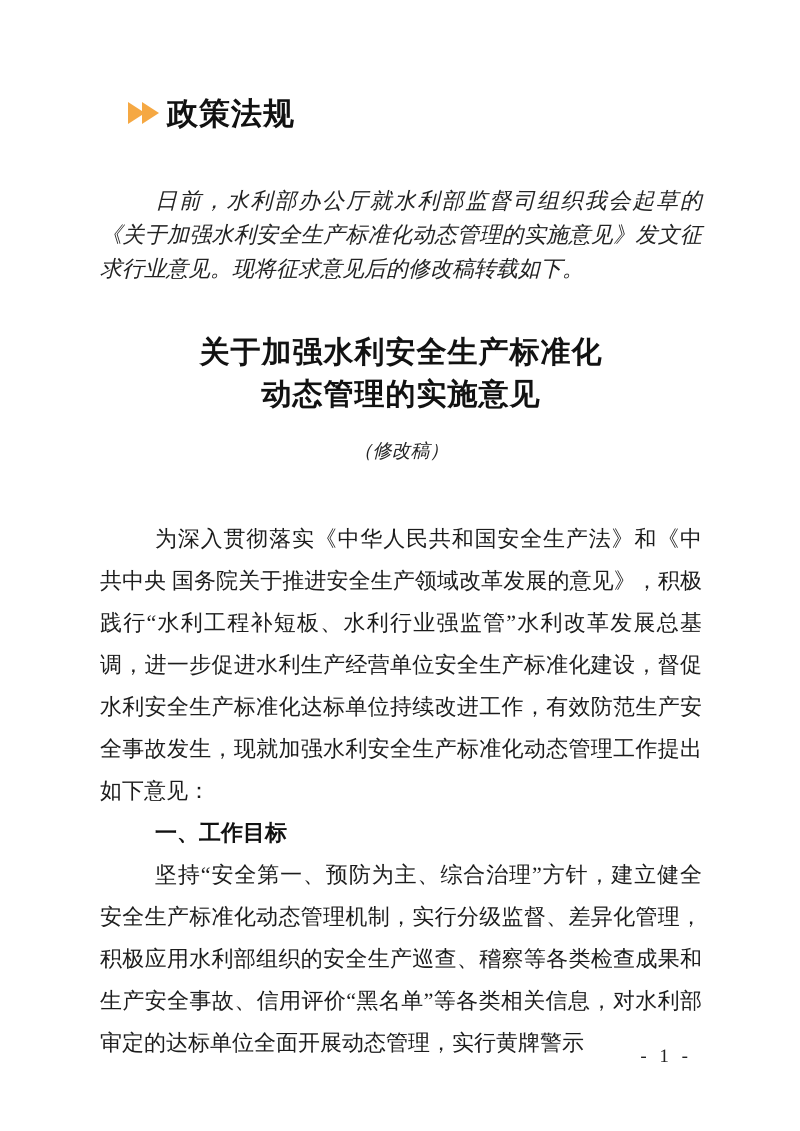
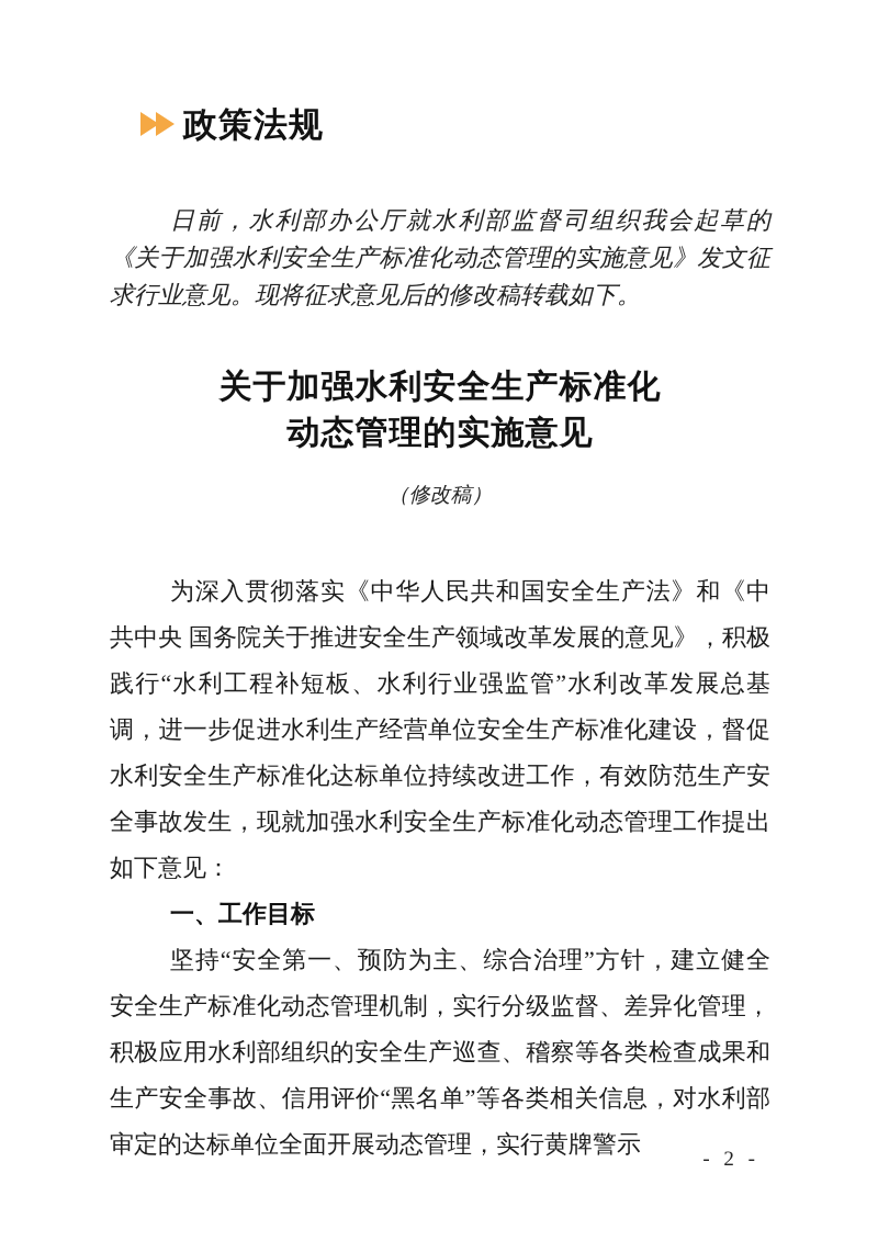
  政策法规
  日前，水利部办公厅就水利部监督司组织我会起草的《关于加强水利安全生产标准化动态管理的实施意见》发文征求行业意见。现将征求意见后的修改稿转载如下。
  关于加强水利安全生产标准化
  动态管理的实施意见
  （修改稿）
  为深入贯彻落实《中华人民共和国安全生产法》和《中共中央 国务院关于推进安全生产领域改革发展的意见》，积极践行“水利工程补短板、水利行业强监管”水利改革发展总基调，进一步促进水利生产经营单位安全生产标准化建设，督促水利安全生产标准化达标单位持续改进工作，有效防范生产安全事故发生，现就加强水利安全生产标准化动态管理工作提出如下意见：
  一、工作目标
  坚持“安全第一、预防为主、综合治理”方针，建立健全安全生产标准化动态管理机制，实行分级监督、差异化管理，积极应用水利部组织的安全生产巡查、稽察等各类检查成果和生产安全事故、信用评价“黑名单”等各类相关信息，对水利部审定的达标单位全面开展动态管理，实行黄牌警示
- - 1 -
+ - 2 -
